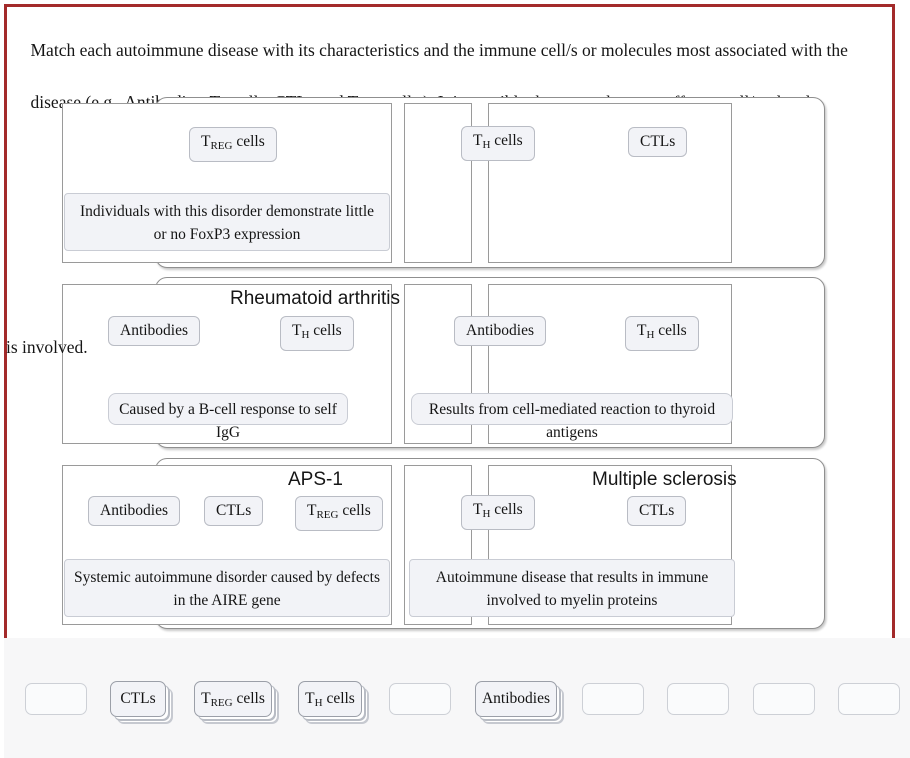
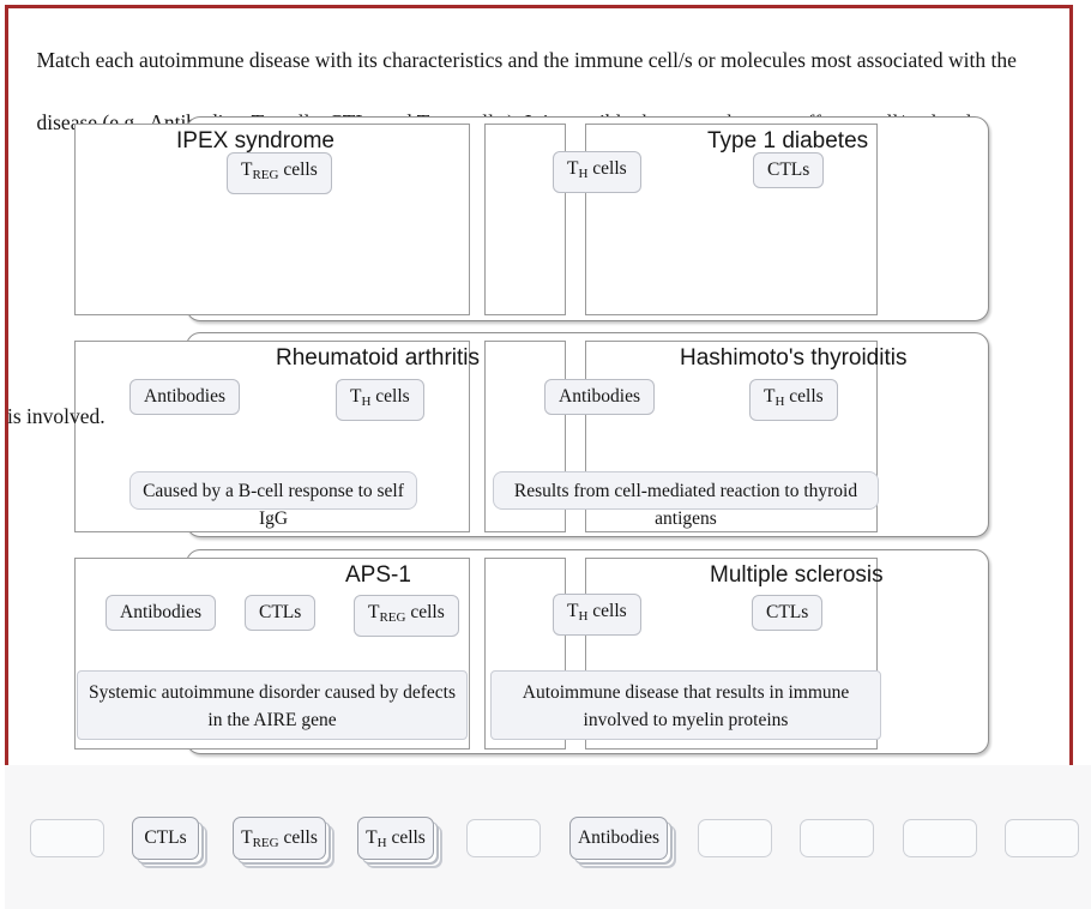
  Match each autoimmune disease with its characteristics and the immune cell/s or molecules most associated with the
+ IPEX syndrome
+ Type 1 diabetes
  TREG cells
  TH cells
  CTLs
- Individuals with this disorder demonstrate little or no FoxP3 expression
  Rheumatoid arthritis
+ Hashimoto's thyroiditis
  Antibodies
  TH cells
  Antibodies
  TH cells
  Caused by a B-cell response to self IgG
  Results from cell-mediated reaction to thyroid antigens
  APS-1
  Multiple sclerosis
  Antibodies
  CTLs
  TREG cells
  TH cells
  CTLs
  Systemic autoimmune disorder caused by defects in the AIRE gene
  Autoimmune disease that results in immune involved to myelin proteins
  is involved.
  CTLs
  TREG cells
  TH cells
  Antibodies
